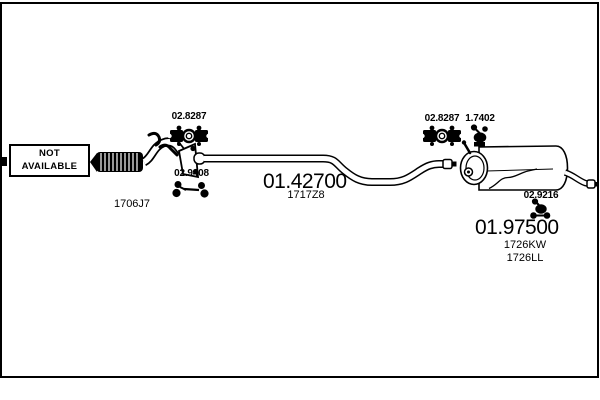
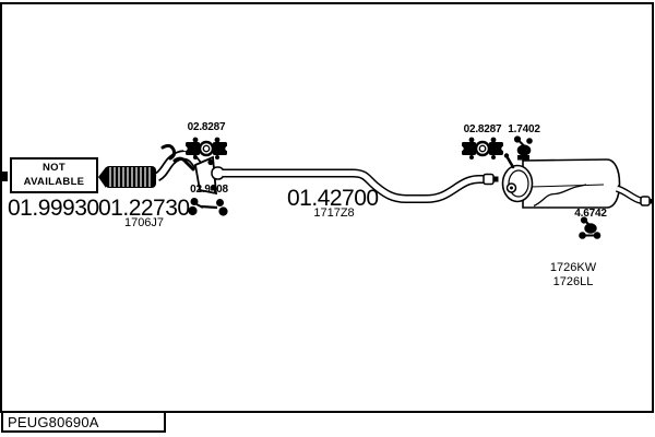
  NOT
  AVAILABLE
+ 01.99930
+ 01.22730
  1706J7
  01.42700
  1717Z8
- 01.97500
  1726KW
  1726LL
  02.8287
  02.9408
  02.8287
  1.7402
- 02.9216
+ 4.6742
+ PEUG80690A
